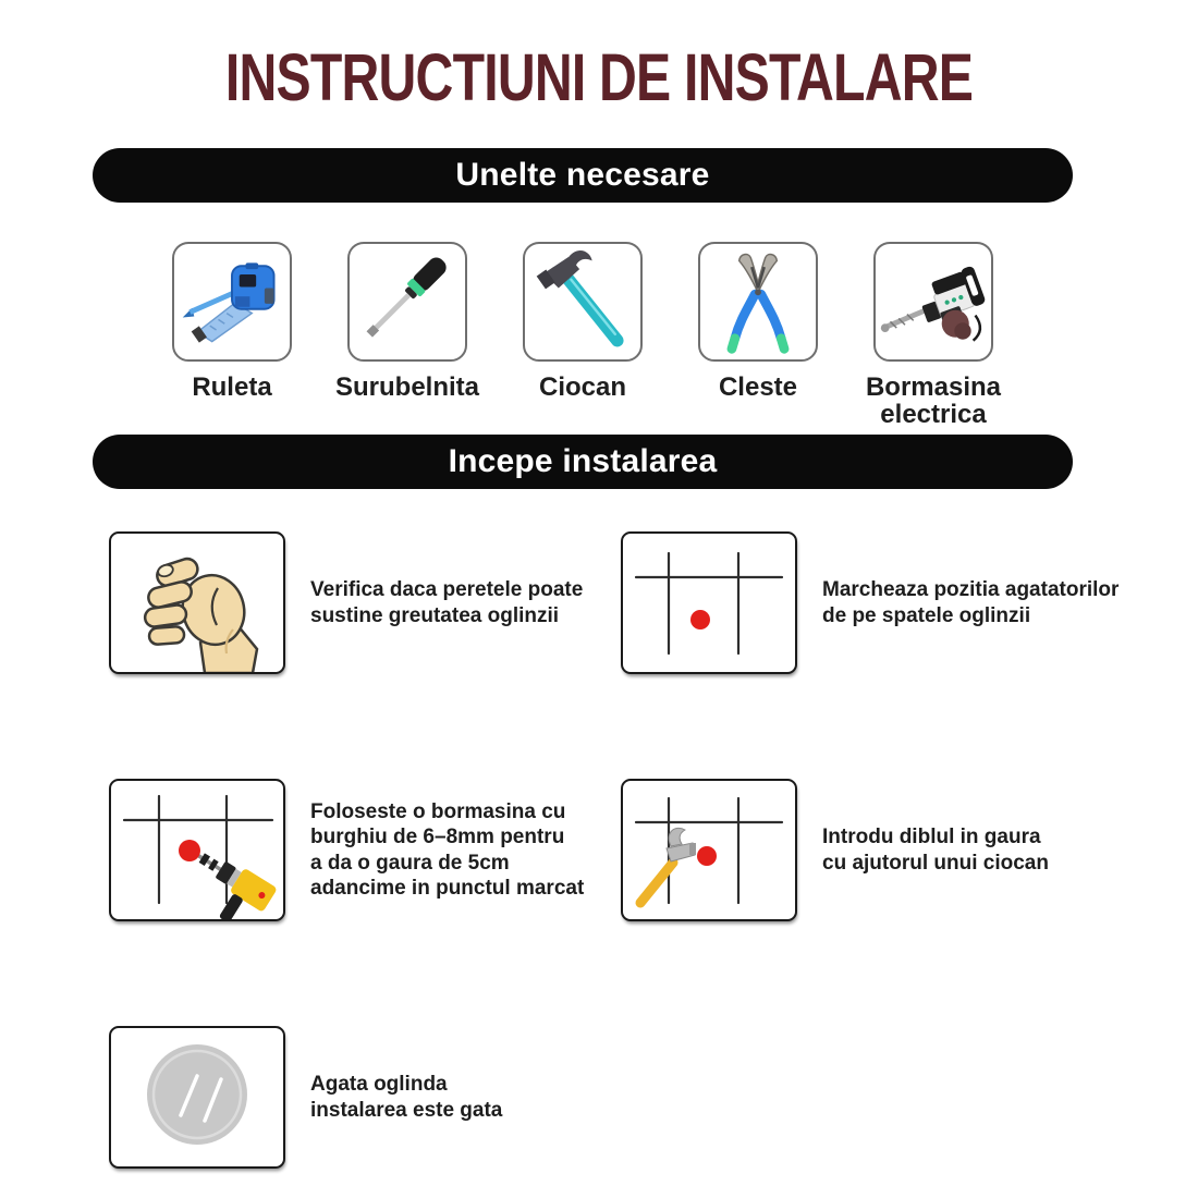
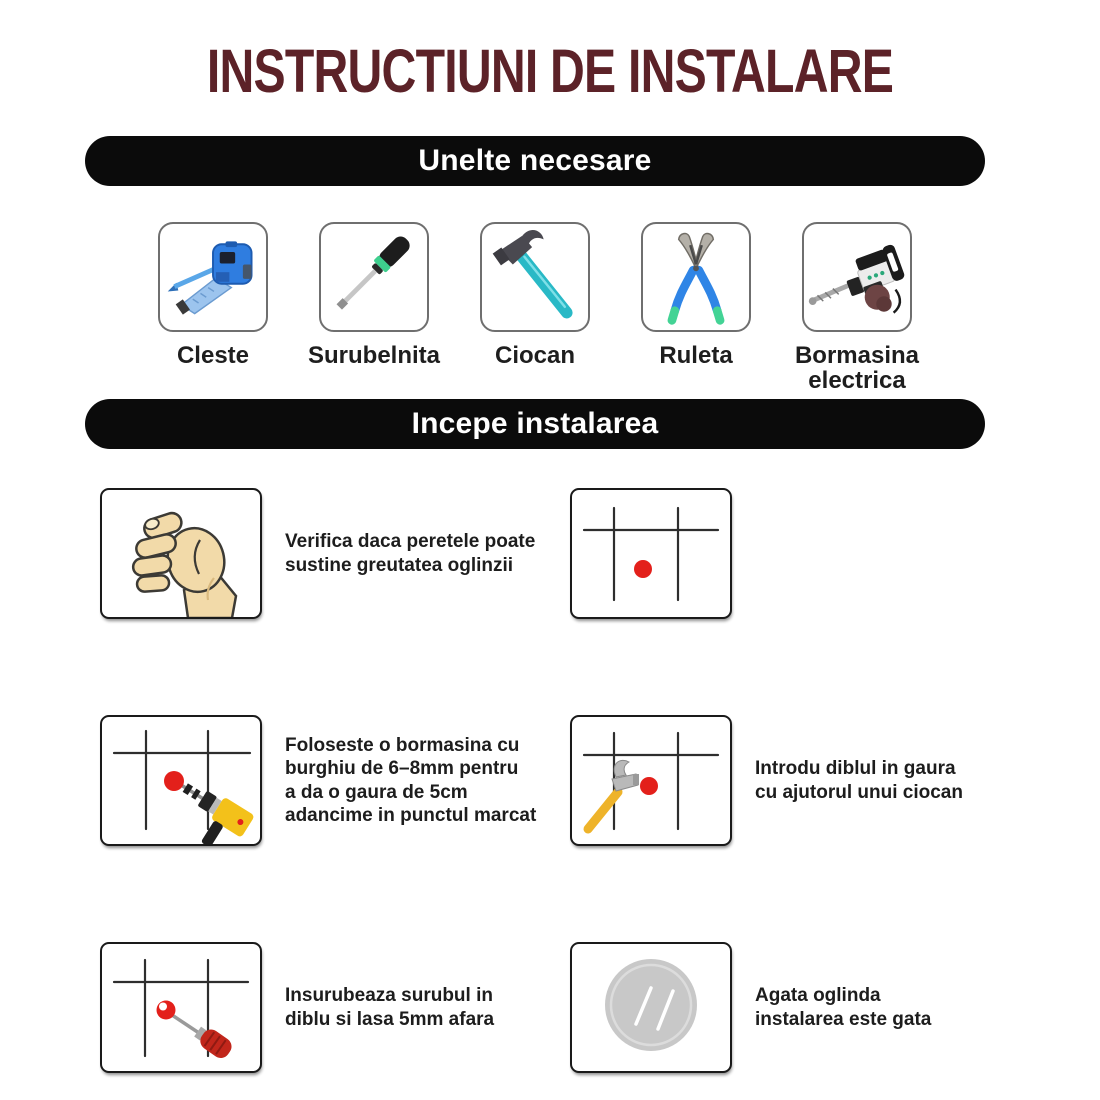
  INSTRUCTIUNI DE INSTALARE
  Unelte necesare
- Ruleta
+ Cleste
  Surubelnita
  Ciocan
- Cleste
+ Ruleta
  Bormasina electrica
  Incepe instalarea
  Verifica daca peretele poate
  sustine greutatea oglinzii
- Marcheaza pozitia agatatorilor
- de pe spatele oglinzii
  Foloseste o bormasina cu
  burghiu de 6–8mm pentru
  a da o gaura de 5cm
  adancime in punctul marcat
  Introdu diblul in gaura
  cu ajutorul unui ciocan
+ Insurubeaza surubul in
+ diblu si lasa 5mm afara
  Agata oglinda
  instalarea este gata
